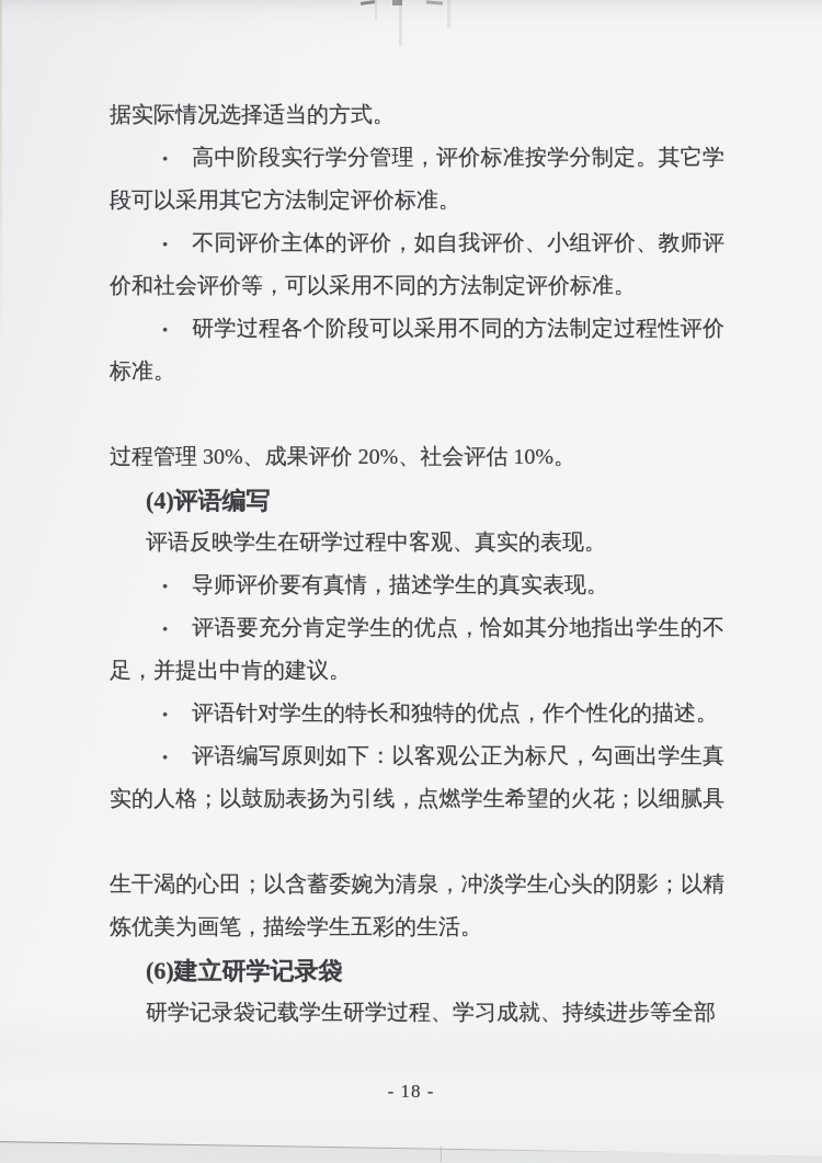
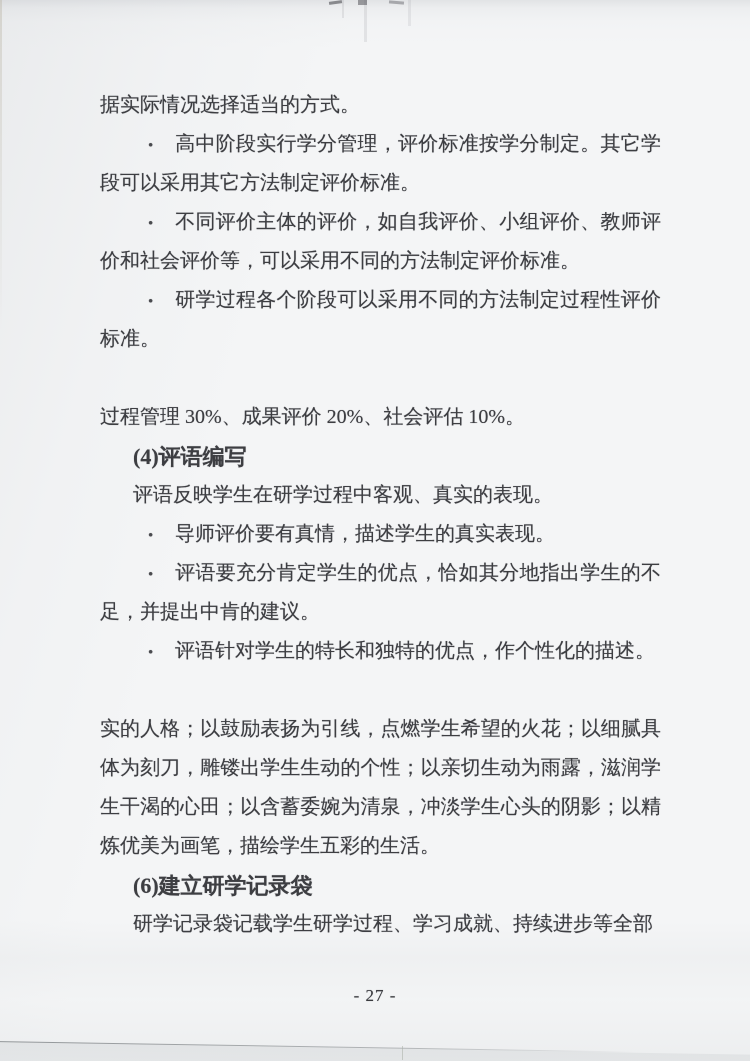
  据实际情况选择适当的方式。
  • 高中阶段实行学分管理，评价标准按学分制定。其它学
  段可以采用其它方法制定评价标准。
  • 不同评价主体的评价，如自我评价、小组评价、教师评
  价和社会评价等，可以采用不同的方法制定评价标准。
  • 研学过程各个阶段可以采用不同的方法制定过程性评价
  标准。
  过程管理 30%、成果评价 20%、社会评估 10%。
  (4)评语编写
  评语反映学生在研学过程中客观、真实的表现。
  • 导师评价要有真情，描述学生的真实表现。
  • 评语要充分肯定学生的优点，恰如其分地指出学生的不
  足，并提出中肯的建议。
  • 评语针对学生的特长和独特的优点，作个性化的描述。
- • 评语编写原则如下：以客观公正为标尺，勾画出学生真
  实的人格；以鼓励表扬为引线，点燃学生希望的火花；以细腻具
+ 体为刻刀，雕镂出学生生动的个性；以亲切生动为雨露，滋润学
  生干渴的心田；以含蓄委婉为清泉，冲淡学生心头的阴影；以精
  炼优美为画笔，描绘学生五彩的生活。
  (6)建立研学记录袋
  研学记录袋记载学生研学过程、学习成就、持续进步等全部
- - 18 -
+ - 27 -
